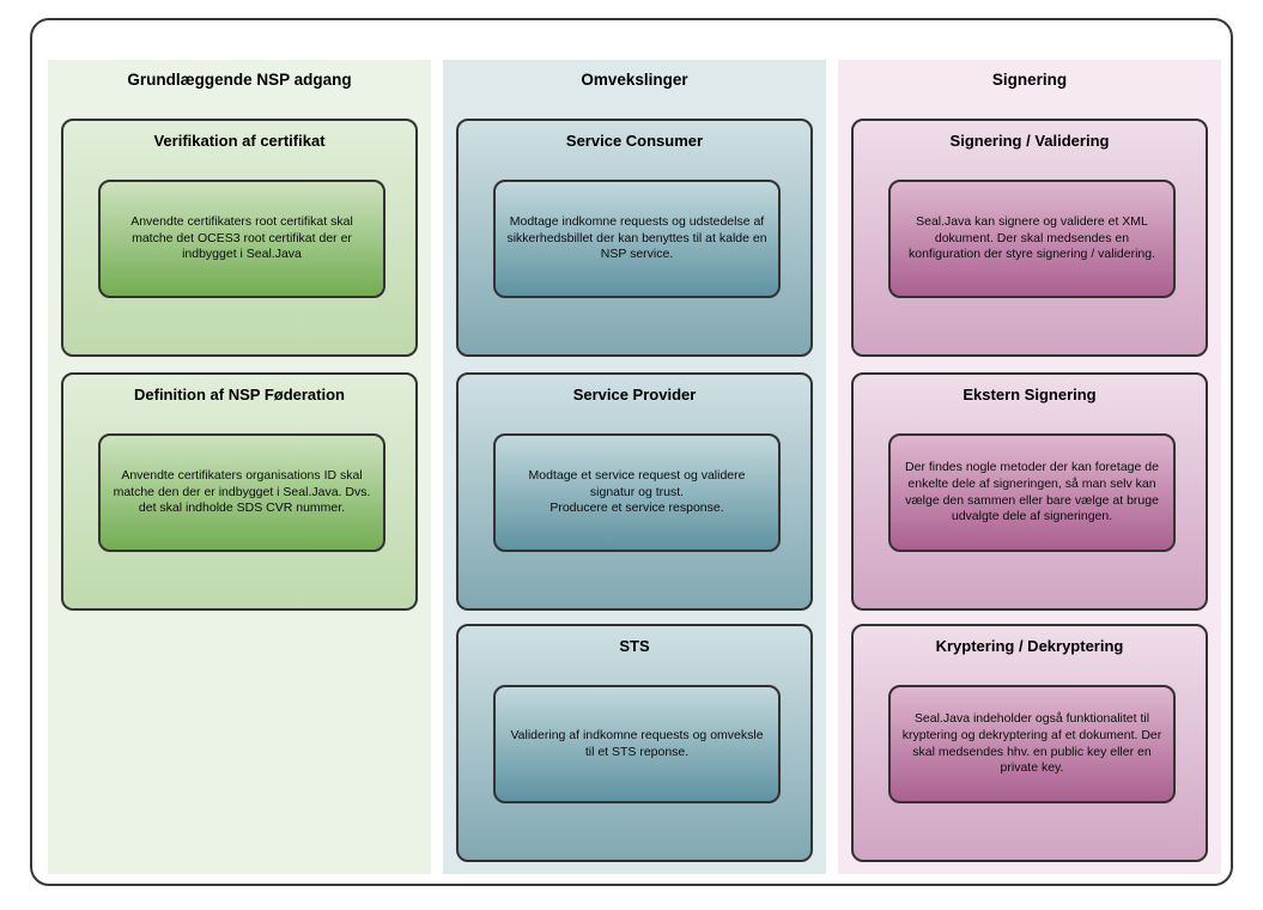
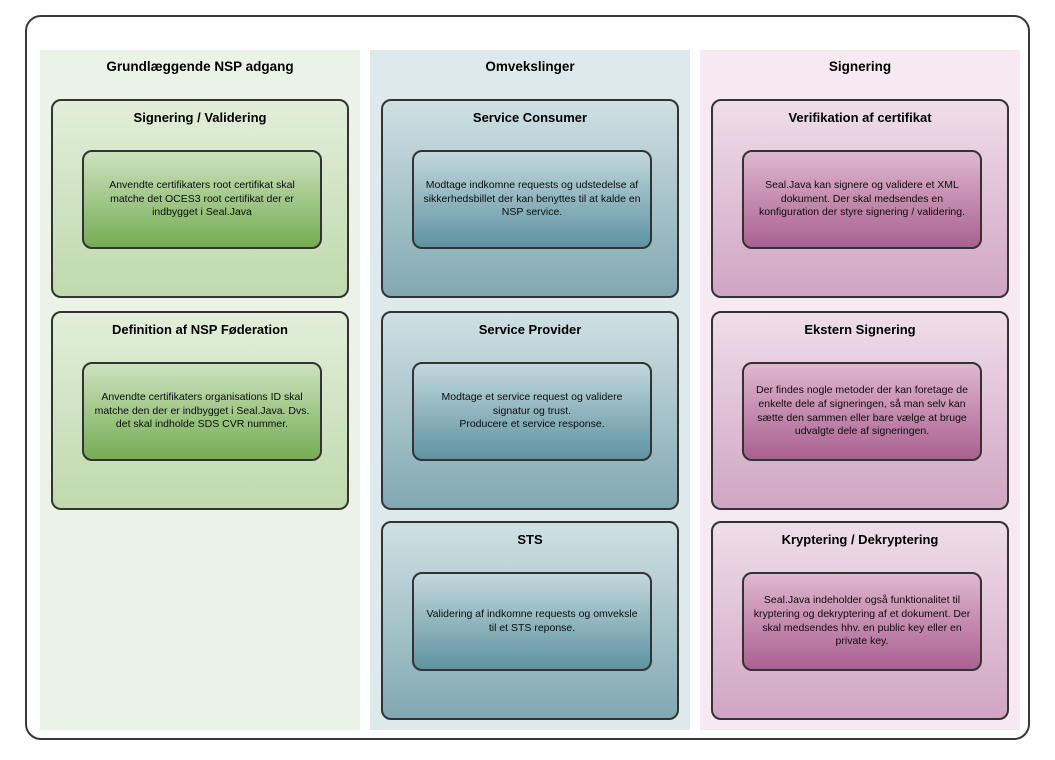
  Grundlæggende NSP adgang
- Verifikation af certifikat
+ Signering / Validering
  Anvendte certifikaters root certifikat skal matche det OCES3 root certifikat der er indbygget i Seal.Java
  Definition af NSP Føderation
  Anvendte certifikaters organisations ID skal matche den der er indbygget i Seal.Java. Dvs. det skal indholde SDS CVR nummer.
  Omvekslinger
  Service Consumer
  Modtage indkomne requests og udstedelse af sikkerhedsbillet der kan benyttes til at kalde en NSP service.
  Service Provider
  Modtage et service request og validere signatur og trust.
  Producere et service response.
  STS
  Validering af indkomne requests og omveksle til et STS reponse.
  Signering
- Signering / Validering
+ Verifikation af certifikat
  Seal.Java kan signere og validere et XML dokument. Der skal medsendes en konfiguration der styre signering / validering.
  Ekstern Signering
- Der findes nogle metoder der kan foretage de enkelte dele af signeringen, så man selv kan vælge den sammen eller bare vælge at bruge udvalgte dele af signeringen.
+ Der findes nogle metoder der kan foretage de enkelte dele af signeringen, så man selv kan sætte den sammen eller bare vælge at bruge udvalgte dele af signeringen.
  Kryptering / Dekryptering
  Seal.Java indeholder også funktionalitet til kryptering og dekryptering af et dokument. Der skal medsendes hhv. en public key eller en private key.
